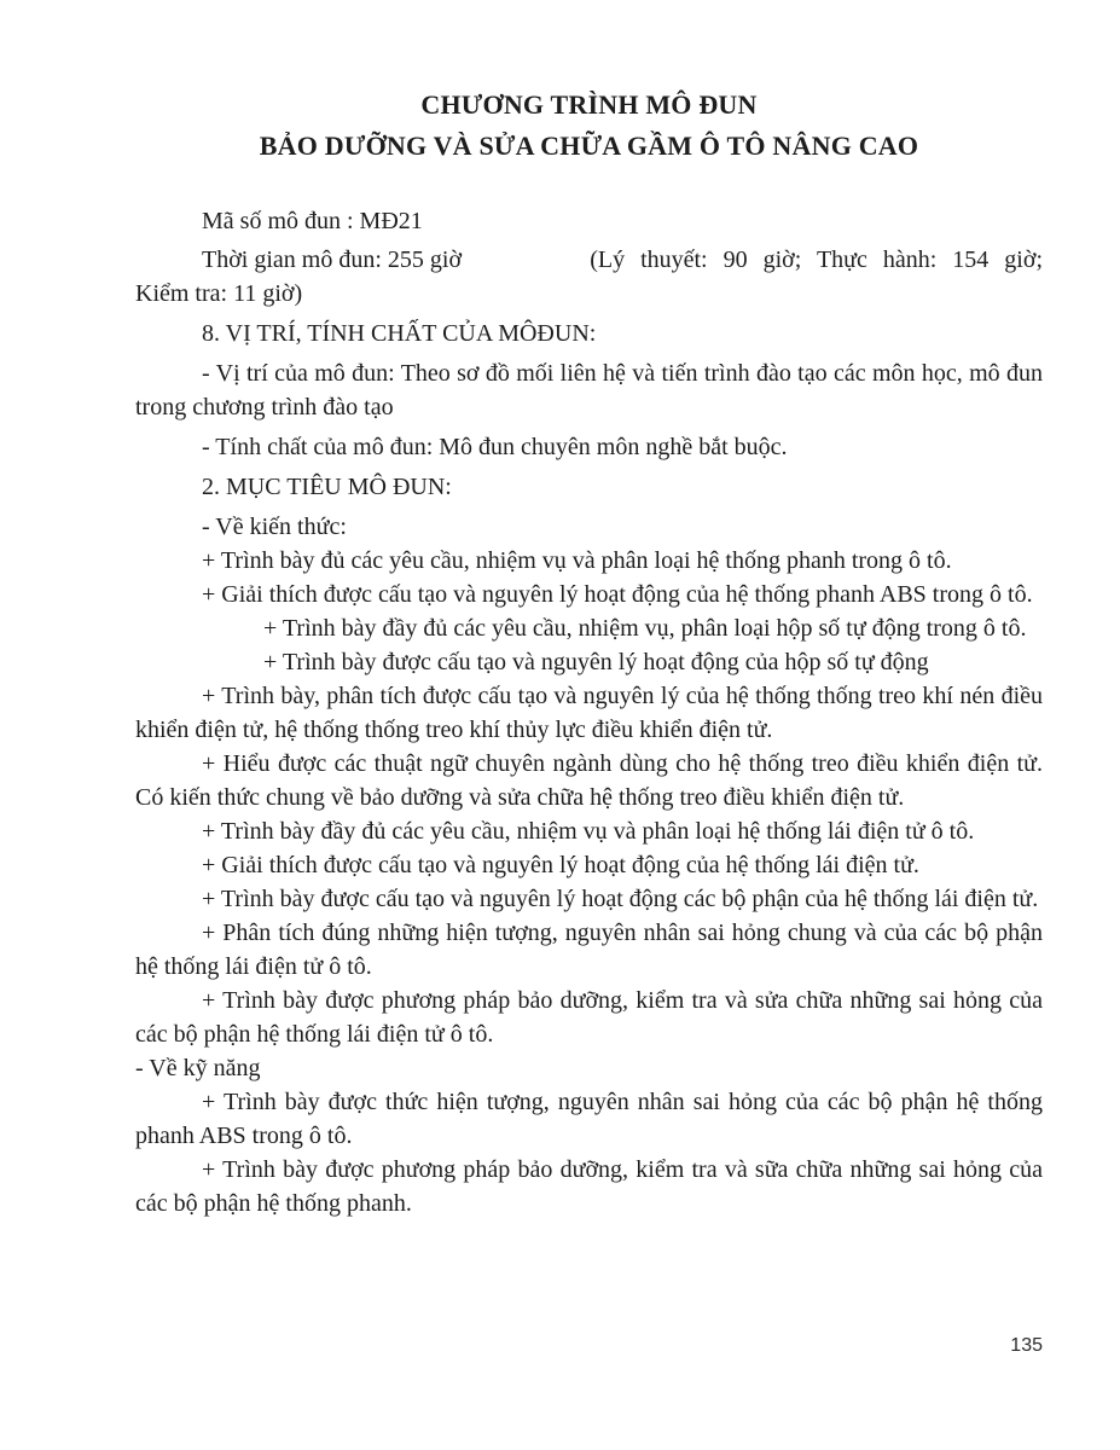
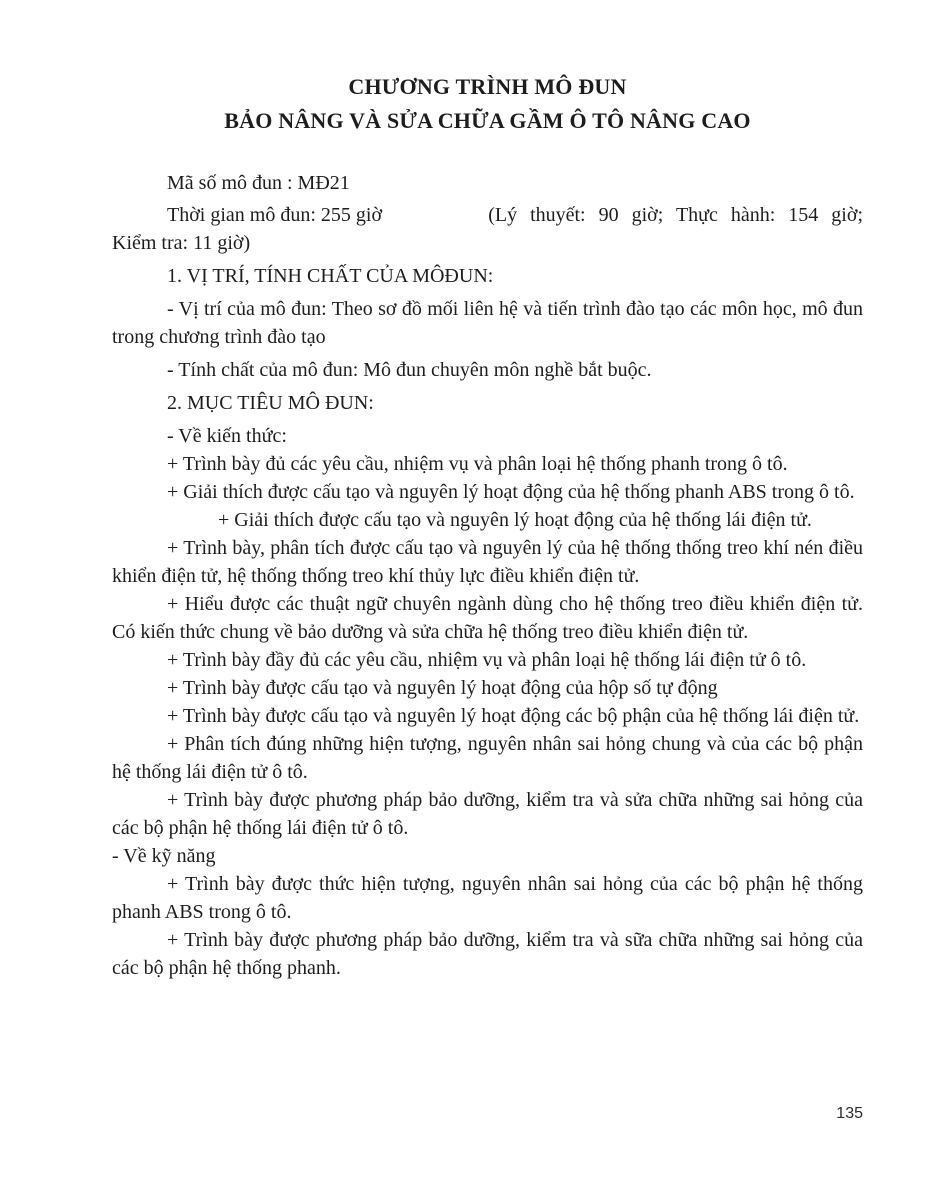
  CHƯƠNG TRÌNH MÔ ĐUN
- BẢO DƯỠNG VÀ SỬA CHỮA GẦM Ô TÔ NÂNG CAO
+ BẢO NÂNG VÀ SỬA CHỮA GẦM Ô TÔ NÂNG CAO
  Mã số mô đun : MĐ21
  Thời gian mô đun: 255 giờ
  (Lý thuyết: 90 giờ; Thực hành: 154 giờ;
  Kiểm tra: 11 giờ)
- 8. VỊ TRÍ, TÍNH CHẤT CỦA MÔĐUN:
+ 1. VỊ TRÍ, TÍNH CHẤT CỦA MÔĐUN:
  - Vị trí của mô đun: Theo sơ đồ mối liên hệ và tiến trình đào tạo các môn học, mô đun trong chương trình đào tạo
  - Tính chất của mô đun: Mô đun chuyên môn nghề bắt buộc.
  2. MỤC TIÊU MÔ ĐUN:
  - Về kiến thức:
  + Trình bày đủ các yêu cầu, nhiệm vụ và phân loại hệ thống phanh trong ô tô.
  + Giải thích được cấu tạo và nguyên lý hoạt động của hệ thống phanh ABS trong ô tô.
- + Trình bày đầy đủ các yêu cầu, nhiệm vụ, phân loại hộp số tự động trong ô tô.
- + Trình bày được cấu tạo và nguyên lý hoạt động của hộp số tự động
+ + Giải thích được cấu tạo và nguyên lý hoạt động của hệ thống lái điện tử.
  + Trình bày, phân tích được cấu tạo và nguyên lý của hệ thống thống treo khí nén điều khiển điện tử, hệ thống thống treo khí thủy lực điều khiển điện tử.
  + Hiểu được các thuật ngữ chuyên ngành dùng cho hệ thống treo điều khiển điện tử. Có kiến thức chung về bảo dưỡng và sửa chữa hệ thống treo điều khiển điện tử.
  + Trình bày đầy đủ các yêu cầu, nhiệm vụ và phân loại hệ thống lái điện tử ô tô.
- + Giải thích được cấu tạo và nguyên lý hoạt động của hệ thống lái điện tử.
+ + Trình bày được cấu tạo và nguyên lý hoạt động của hộp số tự động
  + Trình bày được cấu tạo và nguyên lý hoạt động các bộ phận của hệ thống lái điện tử.
  + Phân tích đúng những hiện tượng, nguyên nhân sai hỏng chung và của các bộ phận hệ thống lái điện tử ô tô.
  + Trình bày được phương pháp bảo dưỡng, kiểm tra và sửa chữa những sai hỏng của các bộ phận hệ thống lái điện tử ô tô.
  - Về kỹ năng
  + Trình bày được thức hiện tượng, nguyên nhân sai hỏng của các bộ phận hệ thống phanh ABS trong ô tô.
  + Trình bày được phương pháp bảo dưỡng, kiểm tra và sữa chữa những sai hỏng của các bộ phận hệ thống phanh.
  135
